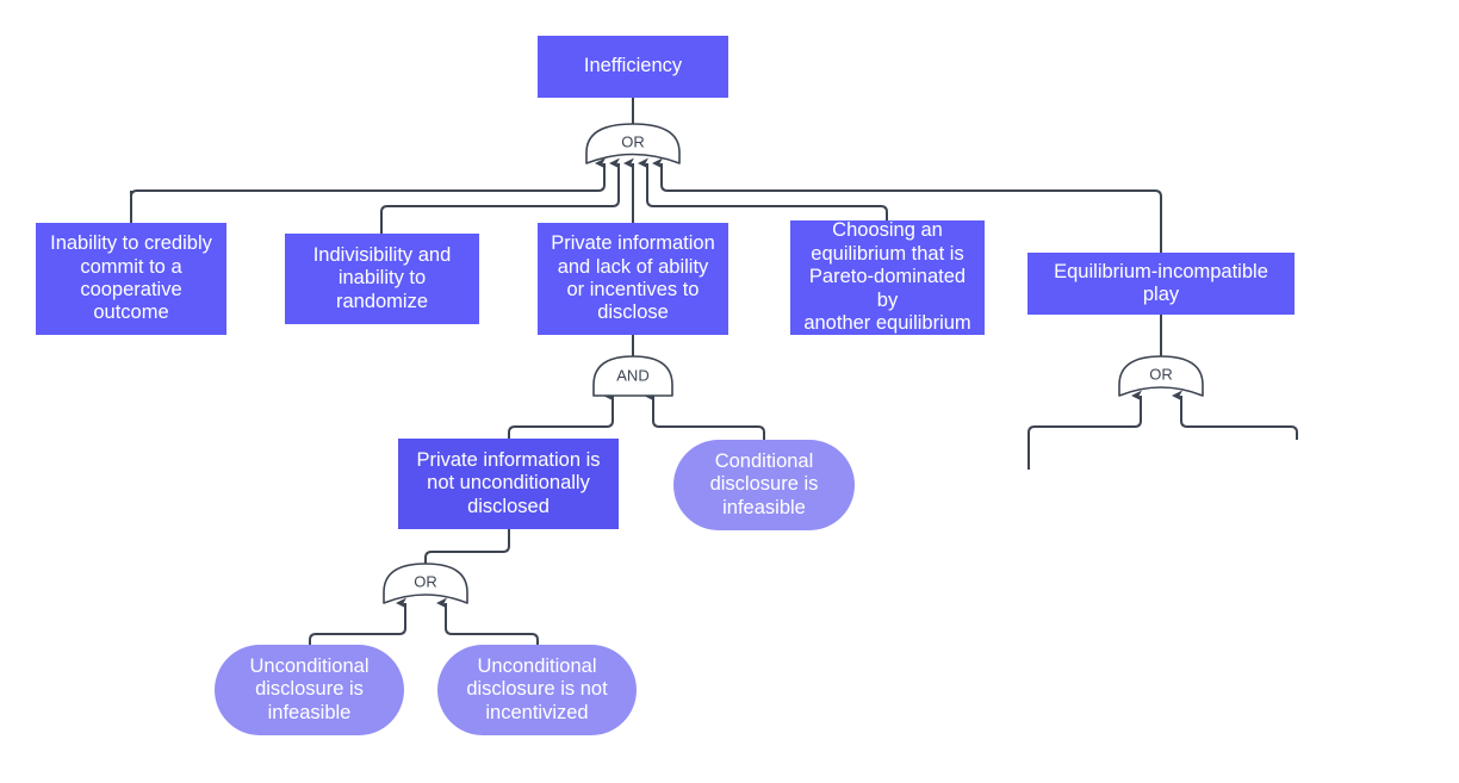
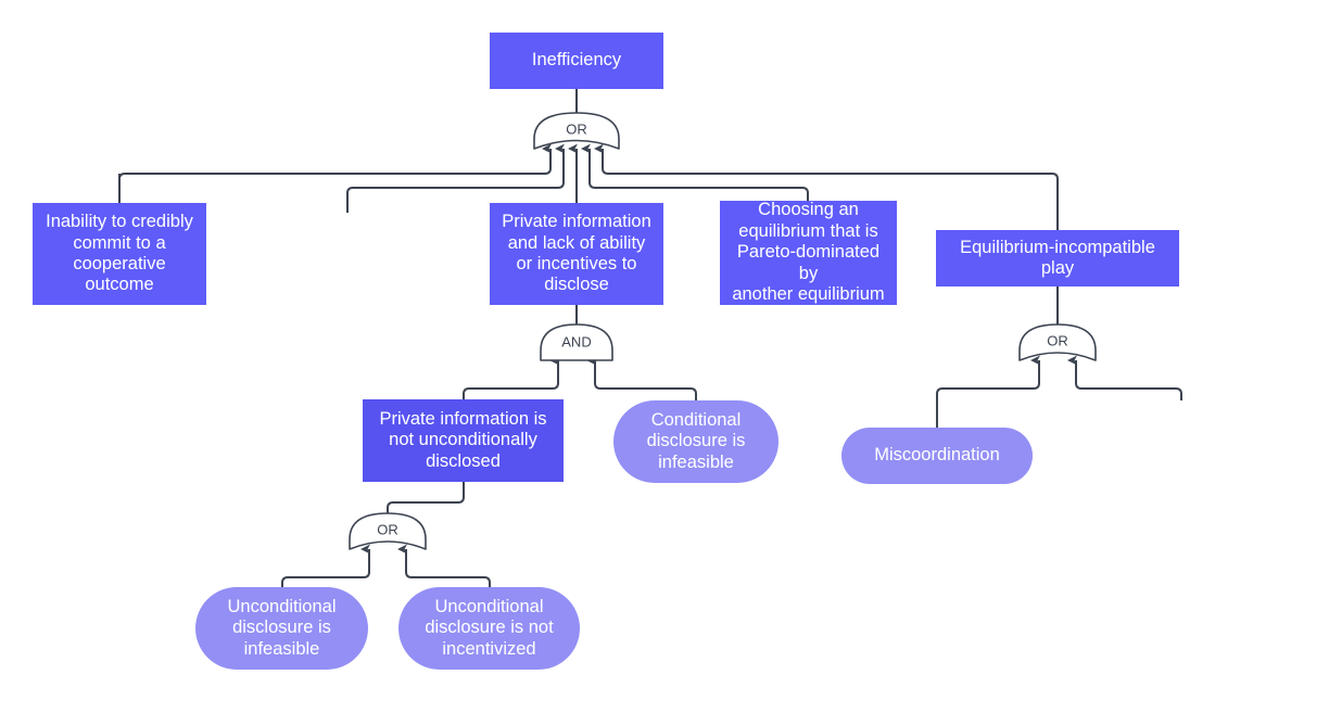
  OR
  AND
  OR
  OR
  Inefficiency
  Inability to credibly
  commit to a
  cooperative
  outcome
- Indivisibility and
- inability to
- randomize
  Private information
  and lack of ability
  or incentives to
  disclose
  Choosing an
  equilibrium that is
  Pareto-dominated by
  another equilibrium
  Equilibrium-incompatible
  play
  Private information is
  not unconditionally
  disclosed
  Conditional
  disclosure is
  infeasible
  Unconditional
  disclosure is
  infeasible
  Unconditional
  disclosure is not
  incentivized
+ Miscoordination
